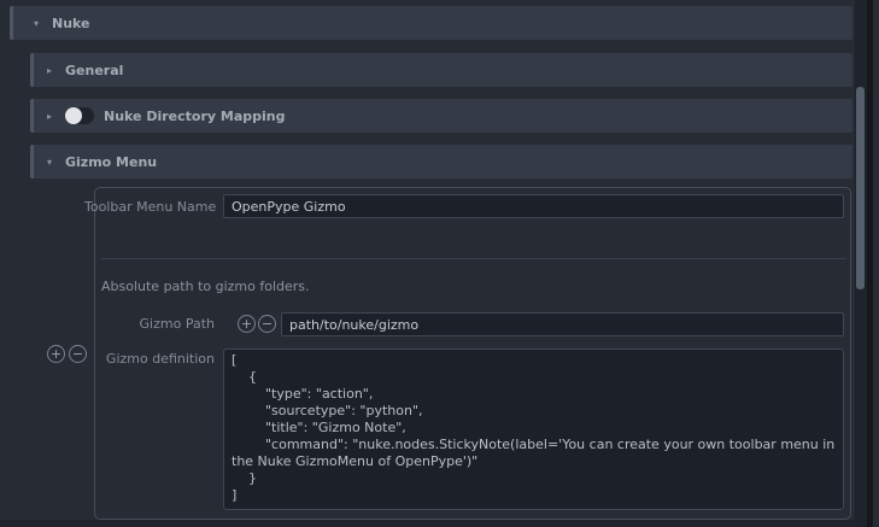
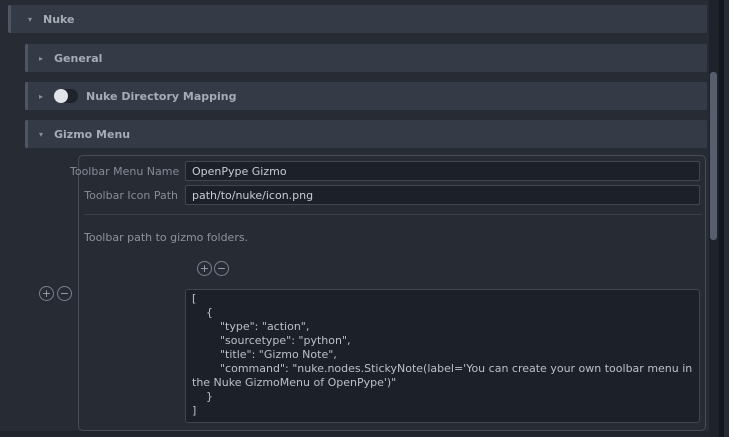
  ▾
  Nuke
  ▸
  General
  ▸
  Nuke Directory Mapping
  ▾
  Gizmo Menu
  +
  −
  Toolbar Menu Name
  OpenPype Gizmo
+ Toolbar Icon Path
+ path/to/nuke/icon.png
- Absolute path to gizmo folders.
+ Toolbar path to gizmo folders.
- Gizmo Path
  +
  −
- path/to/nuke/gizmo
- Gizmo definition
  [
  {
  "type": "action",
  "sourcetype": "python",
  "title": "Gizmo Note",
